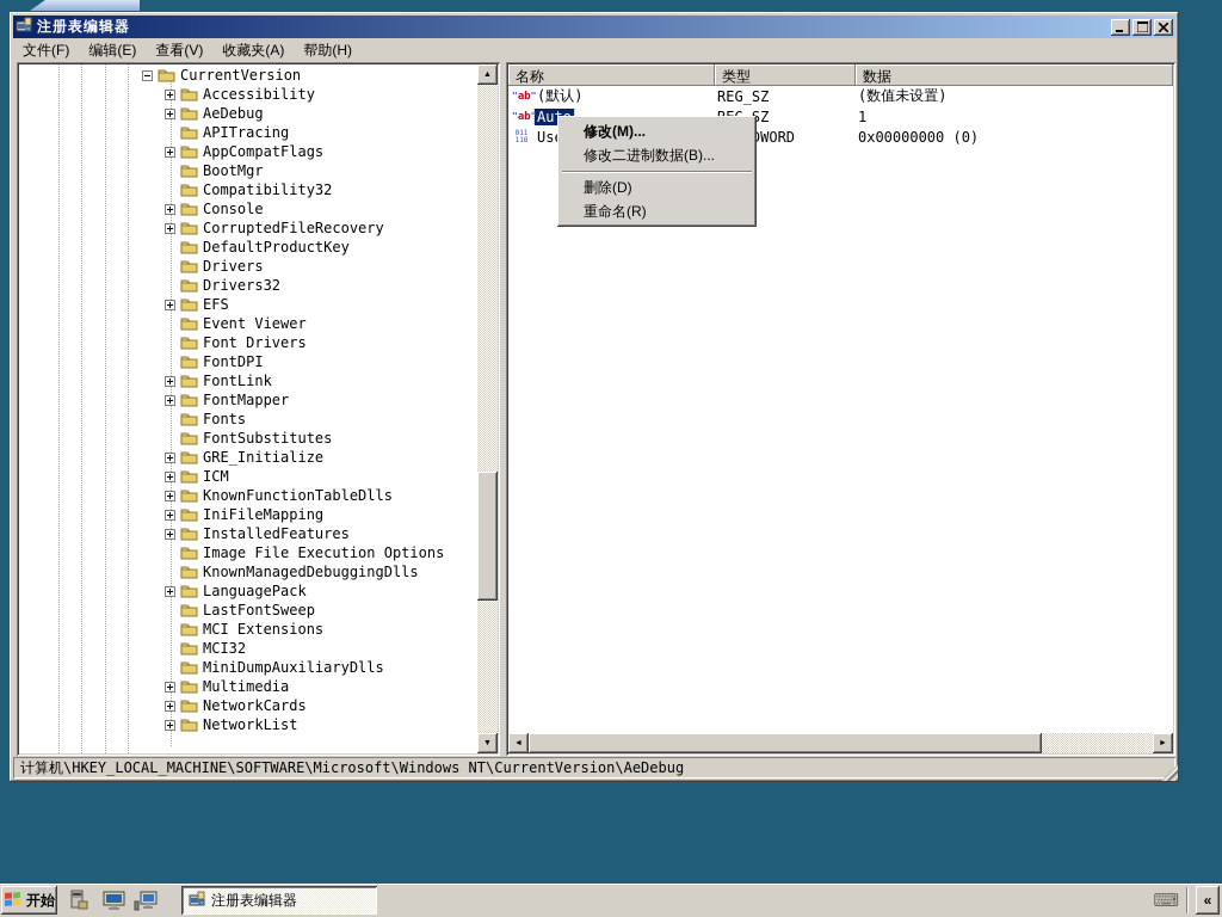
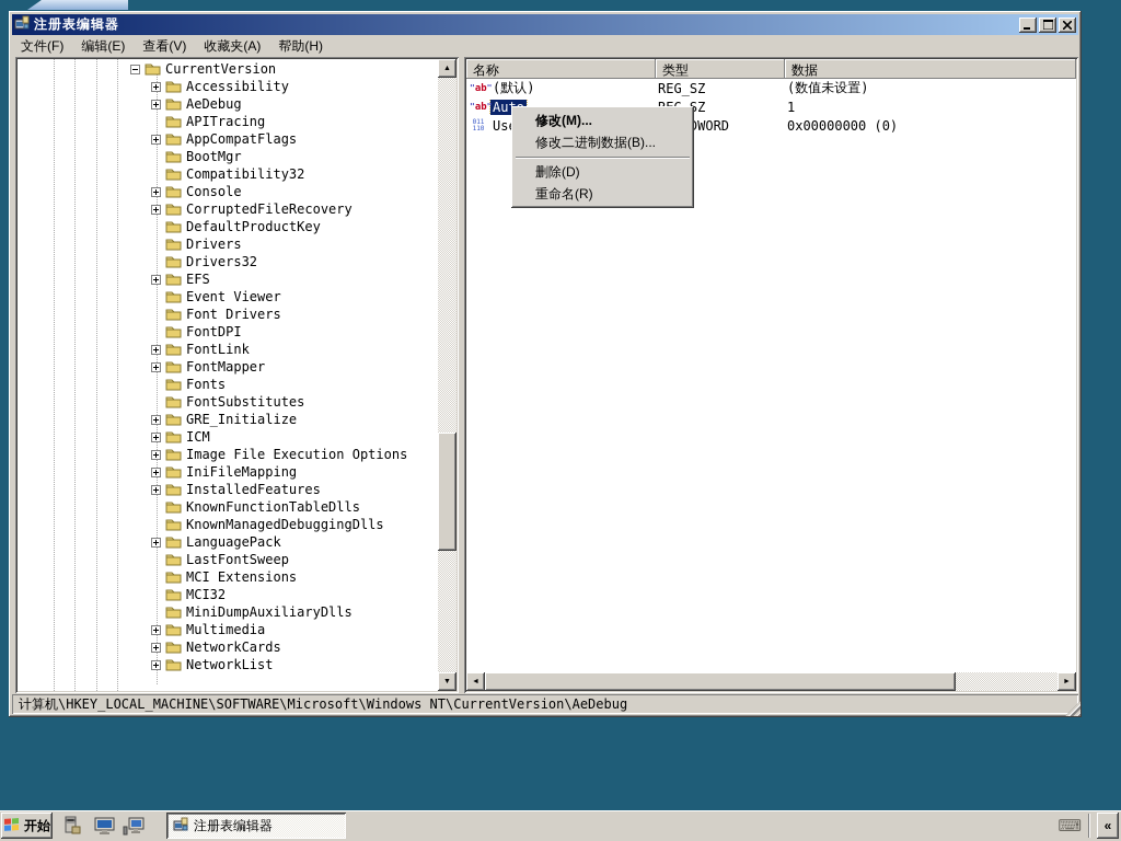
  注册表编辑器
  文件(F)
  编辑(E)
  查看(V)
  收藏夹(A)
  帮助(H)
  CurrentVersion
  Accessibility
  AeDebug
  APITracing
  AppCompatFlags
  BootMgr
  Compatibility32
  Console
  CorruptedFileRecovery
  DefaultProductKey
  Drivers
  Drivers32
  EFS
  Event Viewer
  Font Drivers
  FontDPI
  FontLink
  FontMapper
  Fonts
  FontSubstitutes
  GRE_Initialize
  ICM
- KnownFunctionTableDlls
+ Image File Execution Options
  IniFileMapping
  InstalledFeatures
- Image File Execution Options
+ KnownFunctionTableDlls
  KnownManagedDebuggingDlls
  LanguagePack
  LastFontSweep
  MCI Extensions
  MCI32
  MiniDumpAuxiliaryDlls
  Multimedia
  NetworkCards
  NetworkList
  名称
  类型
  数据
  ab
  (默认)
  REG_SZ
  (数值未设置)
  ab
  1
  0x00000000 (0)
  计算机\HKEY_LOCAL_MACHINE\SOFTWARE\Microsoft\Windows NT\CurrentVersion\AeDebug
  修改(M)...
  修改二进制数据(B)...
  删除(D)
  重命名(R)
  开始
  注册表编辑器
  ⌨
  «
